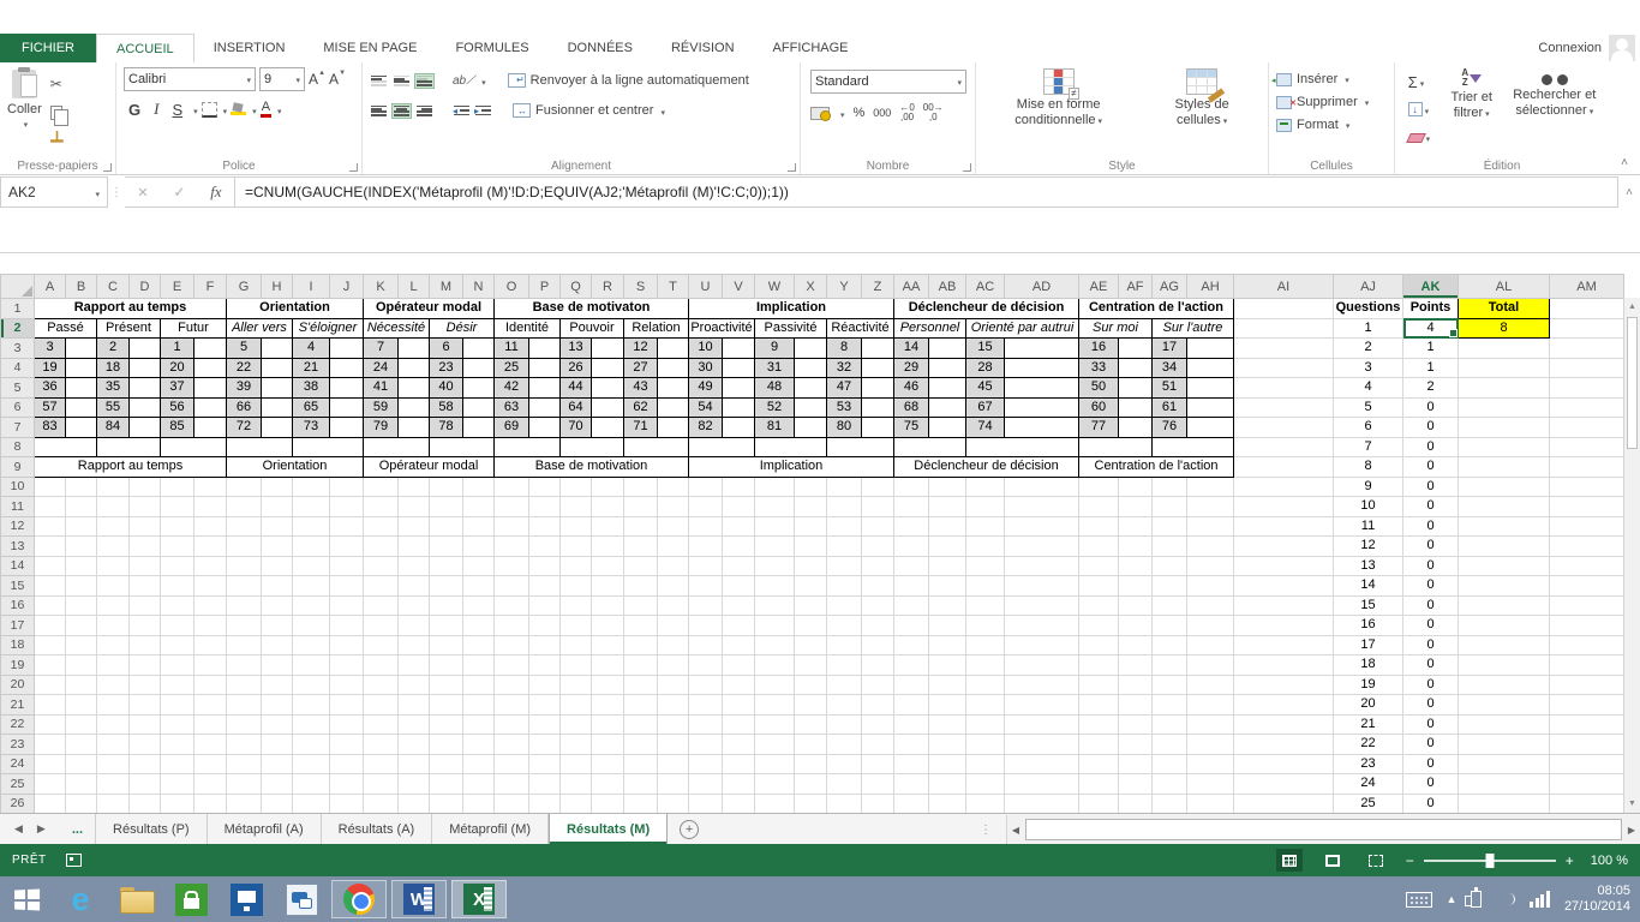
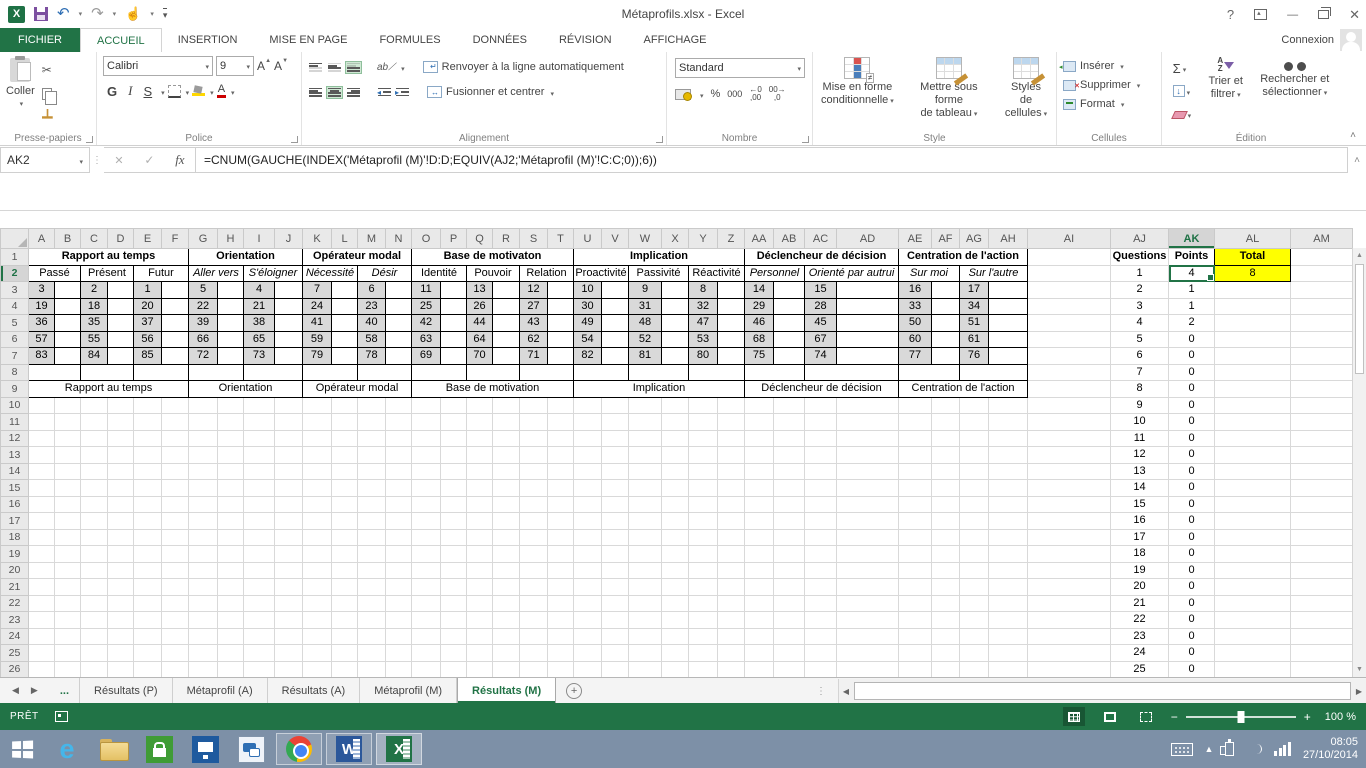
+ Métaprofils.xlsx - Excel
  FICHIER
  ACCUEIL
  INSERTION
  MISE EN PAGE
  FORMULES
  DONNÉES
  RÉVISION
  AFFICHAGE
  Connexion
  Coller
  Presse-papiers
  Calibri
  9
  G
  I
  S
  Police
  Renvoyer à la ligne automatiquement
  Fusionner et centrer
  Alignement
  Standard
  %
  000
  ←0
  ,00
  00→
  ,0
  Nombre
  Mise en forme
  conditionnelle
+ Mettre sous forme
+ de tableau
  Styles de
  cellules
  Style
  Insérer
  Supprimer
  Format
  Cellules
  A
  Z
  Trier et
  filtrer
  Rechercher et
  sélectionner
  Édition
  AK2
- =CNUM(GAUCHE(INDEX('Métaprofil (M)'!D:D;EQUIV(AJ2;'Métaprofil (M)'!C:C;0));1))
+ =CNUM(GAUCHE(INDEX('Métaprofil (M)'!D:D;EQUIV(AJ2;'Métaprofil (M)'!C:C;0));6))
  	A	B	C	D	E	F	G	H	I	J	K	L	M	N	O	P	Q	R	S	T	U	V	W	X	Y	Z	AA	AB	AC	AD	AE	AF	AG	AH	AI	AJ	AK	AL	AM
  1	Rapport au temps	Orientation	Opérateur modal	Base de motivaton	Implication	Déclencheur de décision	Centration de l'action		Questions	Points	Total
  2	Passé	Présent	Futur	Aller vers	S'éloigner	Nécessité	Désir	Identité	Pouvoir	Relation	Proactivité	Passivité	Réactivité	Personnel	Orienté par autrui	Sur moi	Sur l'autre		1	4	8
  3	3		2		1		5		4		7		6		11		13		12		10		9		8		14		15		16		17			2	1
  4	19		18		20		22		21		24		23		25		26		27		30		31		32		29		28		33		34			3	1
  5	36		35		37		39		38		41		40		42		44		43		49		48		47		46		45		50		51			4	2
  6	57		55		56		66		65		59		58		63		64		62		54		52		53		68		67		60		61			5	0
  7	83		84		85		72		73		79		78		69		70		71		82		81		80		75		74		77		76			6	0
  8																			7	0
  9	Rapport au temps	Orientation	Opérateur modal	Base de motivation	Implication	Déclencheur de décision	Centration de l'action		8	0
  10																																				9	0
  11																																				10	0
  12																																				11	0
  13																																				12	0
  14																																				13	0
  15																																				14	0
  16																																				15	0
  17																																				16	0
  18																																				17	0
  19																																				18	0
  20																																				19	0
  21																																				20	0
  22																																				21	0
  23																																				22	0
  24																																				23	0
  25																																				24	0
  26																																				25	0
  ◀
  ▶
  ...
  Résultats (P)
  Métaprofil (A)
  Résultats (A)
  Métaprofil (M)
  Résultats (M)
  ◀
  ▶
  PRÊT
  −
  +
  100 %
  08:05
  27/10/2014
